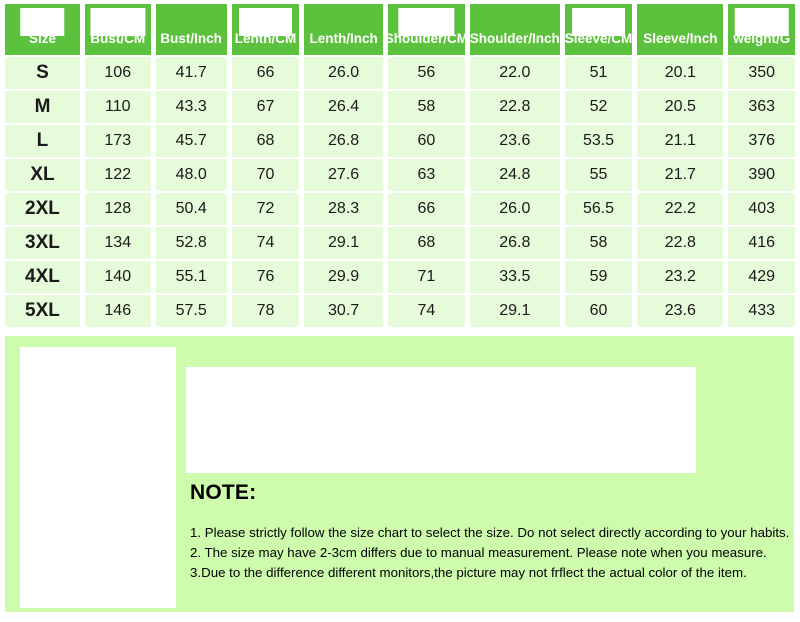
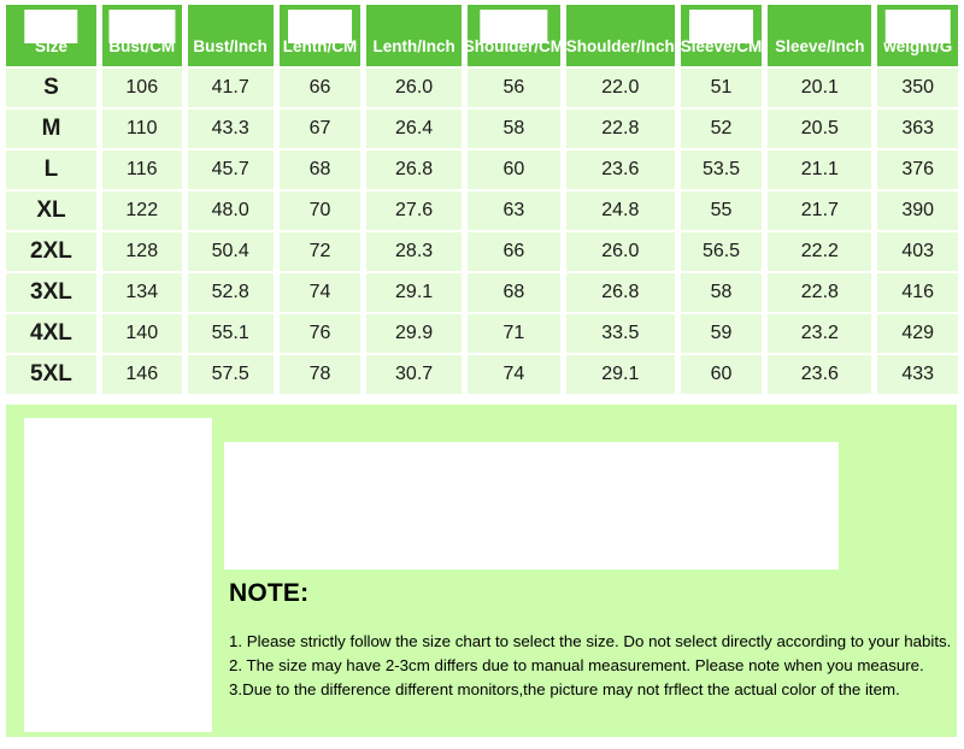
  Size
  Bust/CM
  Bust/Inch
  Lenth/CM
  Lenth/Inch
  Shoulder/CM
  Shoulder/Inch
  Sleeve/CM
  Sleeve/Inch
  weight/G
  S
  106
  41.7
  66
  26.0
  56
  22.0
  51
  20.1
  350
  M
  110
  43.3
  67
  26.4
  58
  22.8
  52
  20.5
  363
  L
- 173
+ 116
  45.7
  68
  26.8
  60
  23.6
  53.5
  21.1
  376
  XL
  122
  48.0
  70
  27.6
  63
  24.8
  55
  21.7
  390
  2XL
  128
  50.4
  72
  28.3
  66
  26.0
  56.5
  22.2
  403
  3XL
  134
  52.8
  74
  29.1
  68
  26.8
  58
  22.8
  416
  4XL
  140
  55.1
  76
  29.9
  71
  33.5
  59
  23.2
  429
  5XL
  146
  57.5
  78
  30.7
  74
  29.1
  60
  23.6
  433
  NOTE:
  1. Please strictly follow the size chart to select the size. Do not select directly according to your habits.
  2. The size may have 2-3cm differs due to manual measurement. Please note when you measure.
  3.Due to the difference different monitors,the picture may not frflect the actual color of the item.
